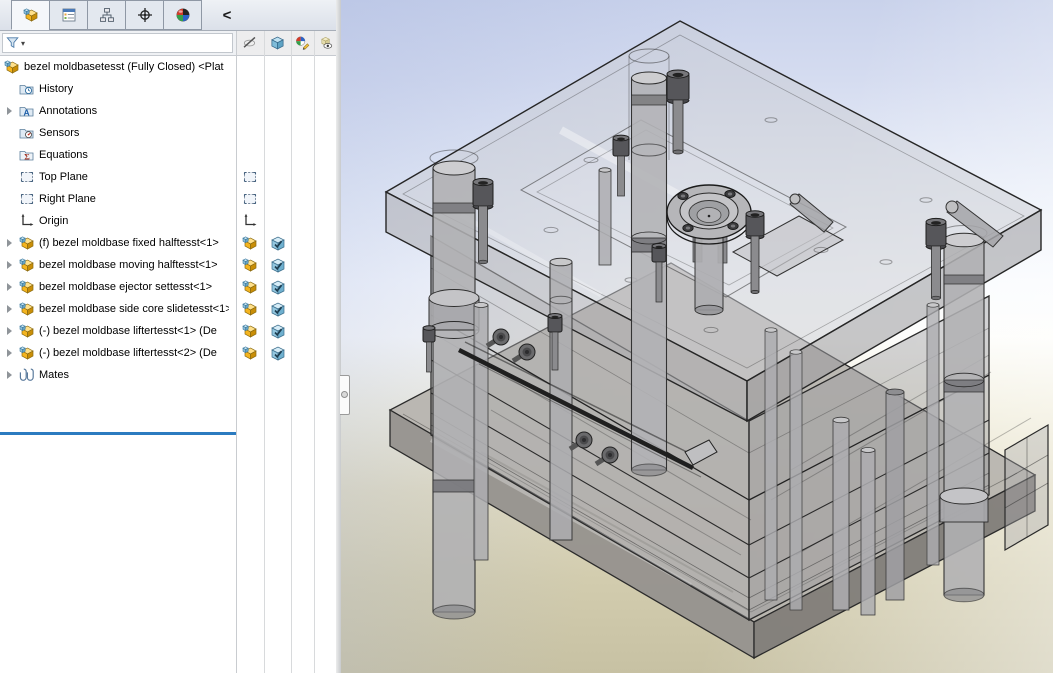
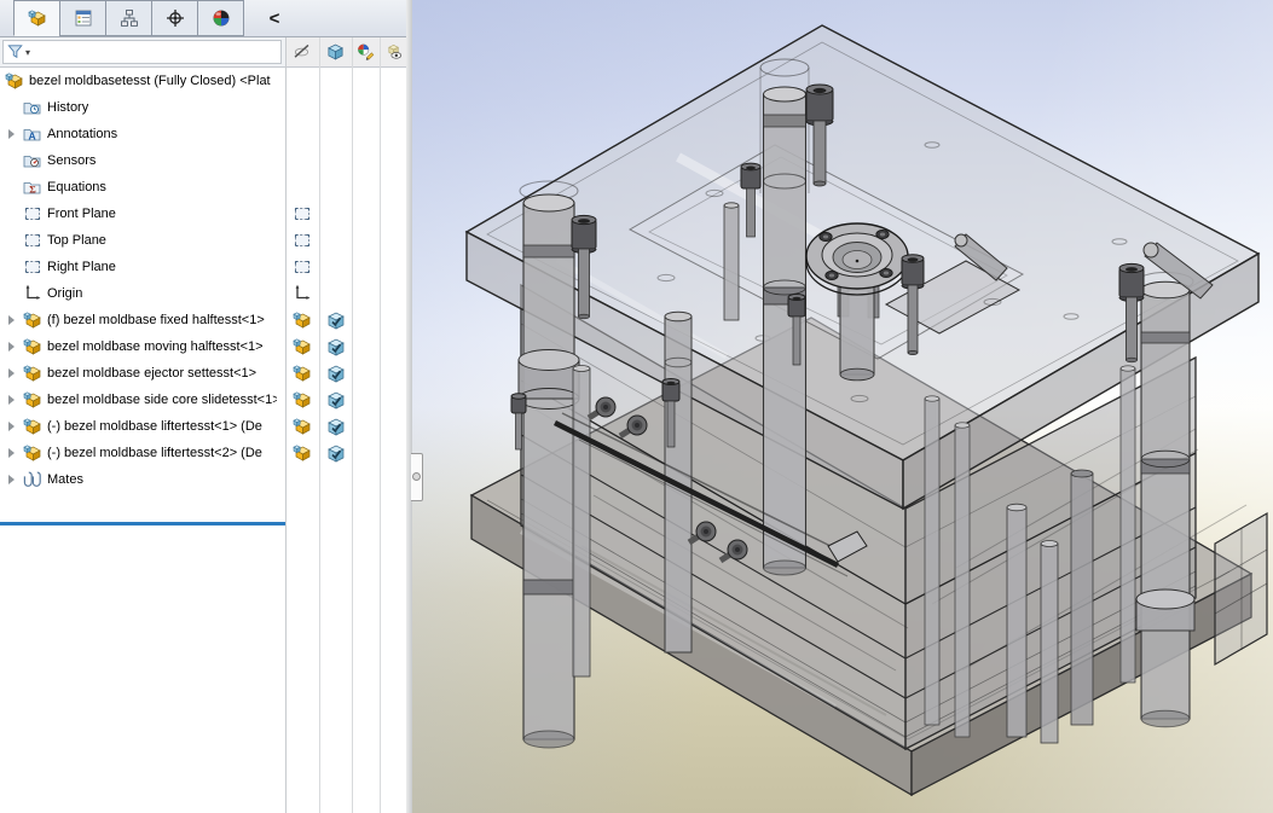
  <
  ▾
  bezel moldbasetesst (Fully Closed) <Plat
  History
  Annotations
  Sensors
  Equations
+ Front Plane
  Top Plane
  Right Plane
  Origin
  (f) bezel moldbase fixed halftesst<1>
  bezel moldbase moving halftesst<1>
  bezel moldbase ejector settesst<1>
  bezel moldbase side core slidetesst<1>
  (-) bezel moldbase liftertesst<1> (De
  (-) bezel moldbase liftertesst<2> (De
  Mates
